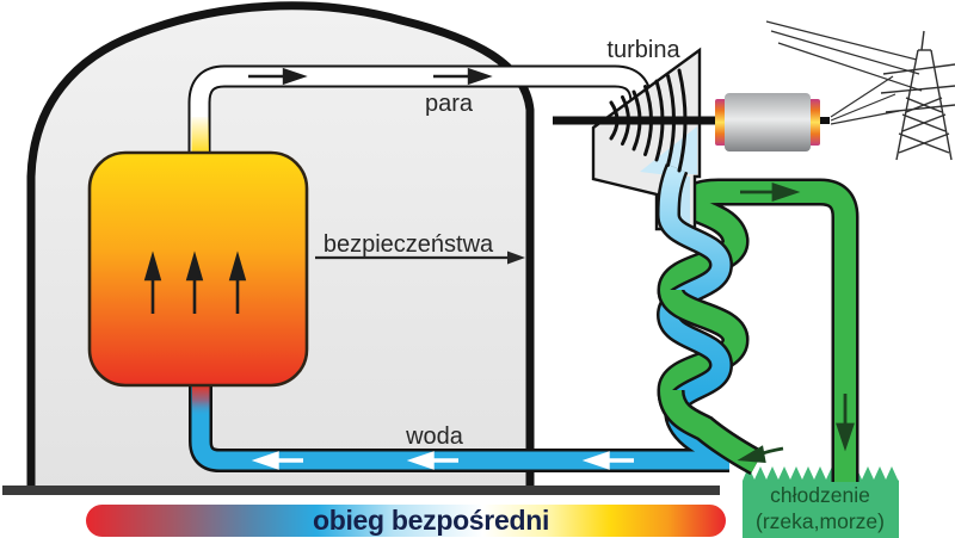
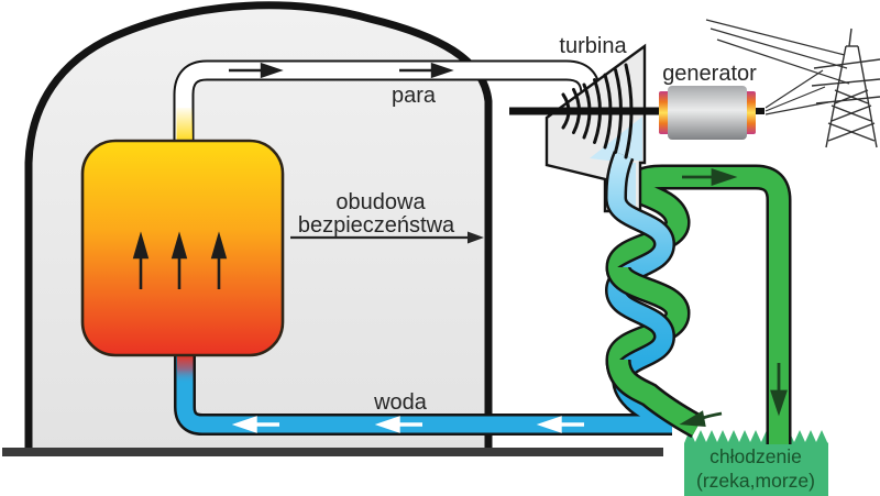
+ obudowa
  bezpieczeństwa
  chłodzenie
  (rzeka,morze)
- obieg bezpośredni
  para
  woda
  turbina
+ generator
